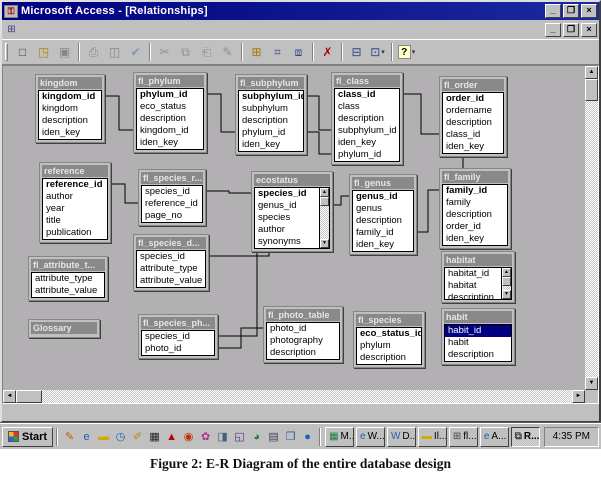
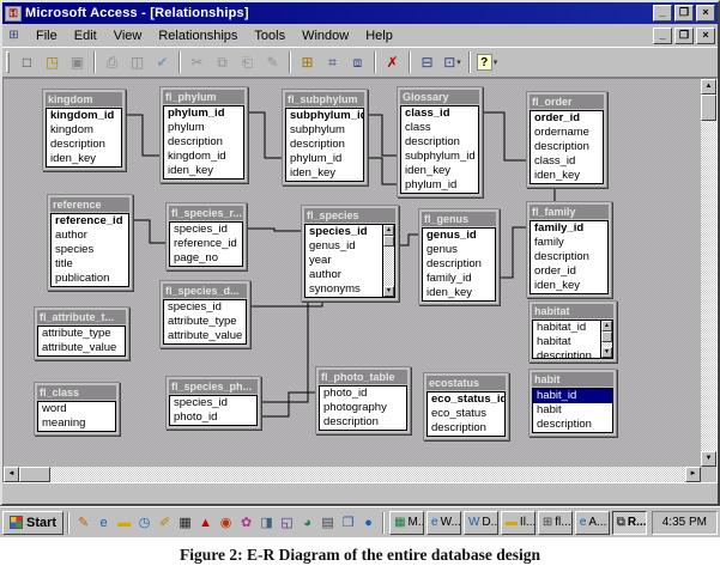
  ⚿
  Microsoft Access - [Relationships]
  _
  ❐
  ×
  ⊞
+ File
+ Edit
+ View
+ Relationships
+ Tools
+ Window
+ Help
  _
  ❐
  ×
  □
  ◳
  ▣
  ⎙
  ◫
  ✔
  ✂
  ⧉
  ⎗
  ✎
  ⊞
  ⌗
  ⧈
  ✗
  ⊟
  ⊡
  ?
  kingdom
  kingdom_id
  kingdom
  description
  iden_key
  fl_phylum
  phylum_id
- eco_status
+ phylum
  description
  kingdom_id
  iden_key
  fl_subphylum
  subphylum_i
  subphylum
  description
  phylum_id
  iden_key
- fl_class
+ Glossary
  class_id
  class
  description
  subphylum_id
  iden_key
  phylum_id
  fl_order
  order_id
  ordername
  description
  class_id
  iden_key
  reference
  reference_id
  author
- year
+ species
  title
  publication
  fl_species_r...
  species_id
  reference_id
  page_no
- ecostatus
+ fl_species
  species_id
  genus_id
- species
+ year
  author
  synonyms
  fl_genus
  genus_id
  genus
  description
  family_id
  iden_key
  fl_family
  family_id
  family
  description
  order_id
  iden_key
  fl_species_d...
  species_id
  attribute_type
  attribute_value
  fl_attribute_t...
  attribute_type
  attribute_value
  habitat
  habitat_id
  habitat
  description
- Glossary
+ fl_class
+ word
+ meaning
  fl_species_ph...
  species_id
  photo_id
  fl_photo_table
  photo_id
  photography
  description
- fl_species
+ ecostatus
  eco_status_id
- phylum
+ eco_status
  description
  habit
  habit_id
  habit
  description
  Start
  ✎
  e
  ▬
  ◷
  ✐
  ▦
  ▲
  ◉
  ✿
  ◨
  ◱
  ◕
  ▤
  ❐
  ●
  ▦
  M..
  e
  W...
  W
  D..
  ▬
  Il...
  ⊞
  fl...
  e
  A...
  ⧉
  R...
  4:35 PM
  Figure 2: E-R Diagram of the entire database design
